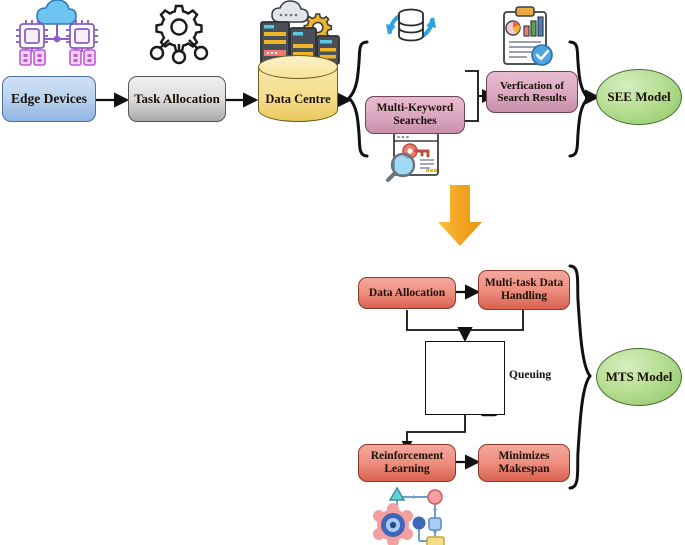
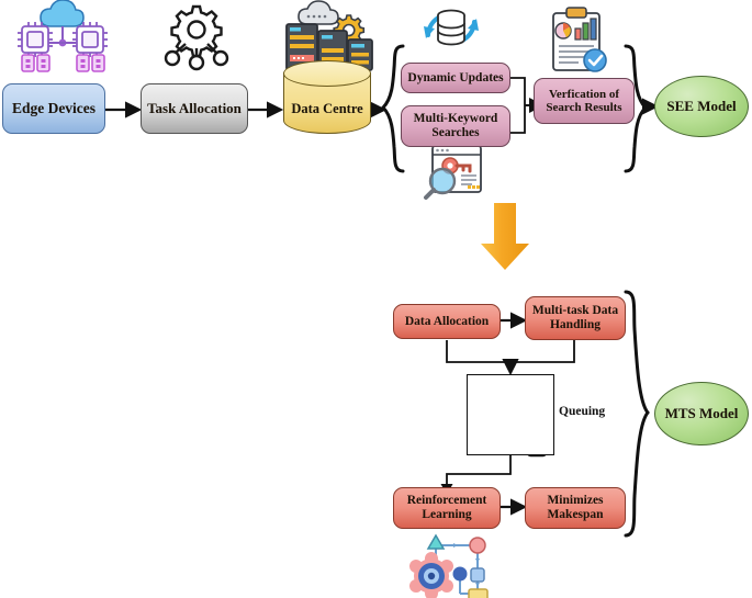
  Queuing
  Edge Devices
  Task Allocation
  Data Centre
+ Dynamic Updates
  Multi-Keyword Searches
  Verfication of Search Results
  SEE Model
  Data Allocation
  Multi-task Data Handling
  Reinforcement Learning
  Minimizes Makespan
  MTS Model
